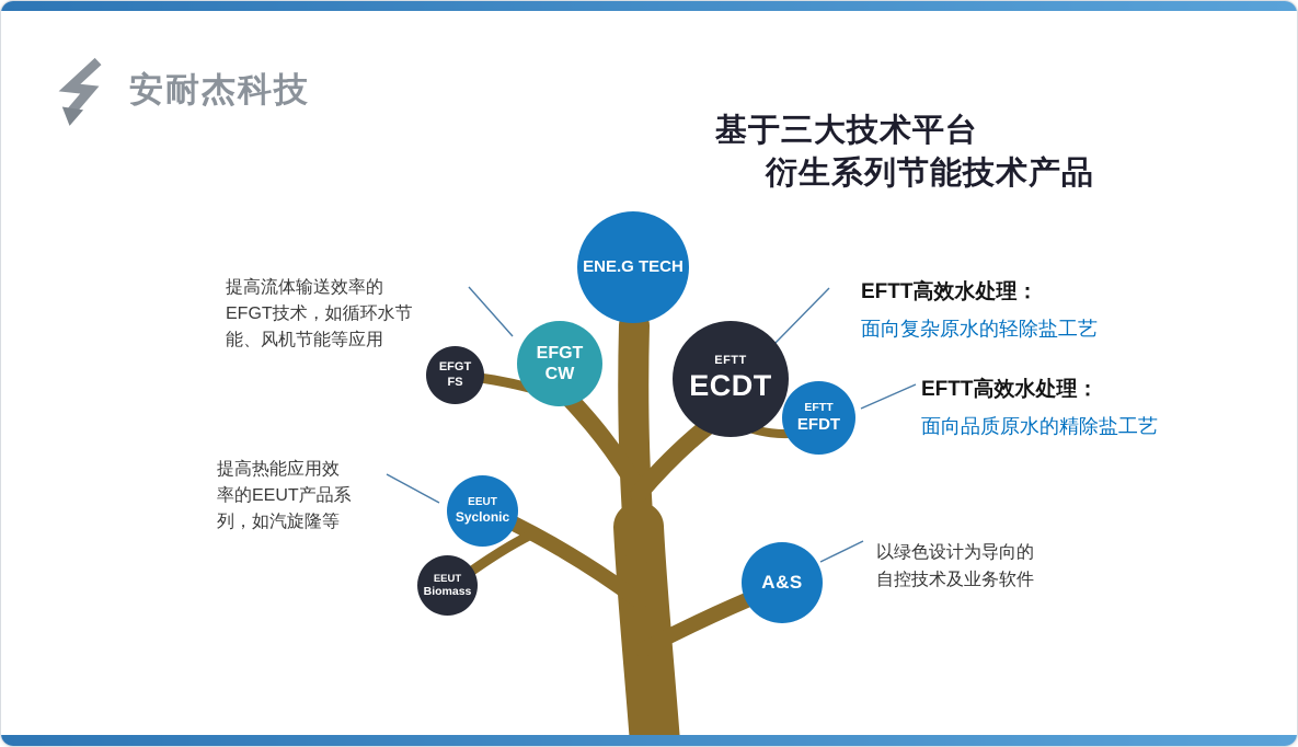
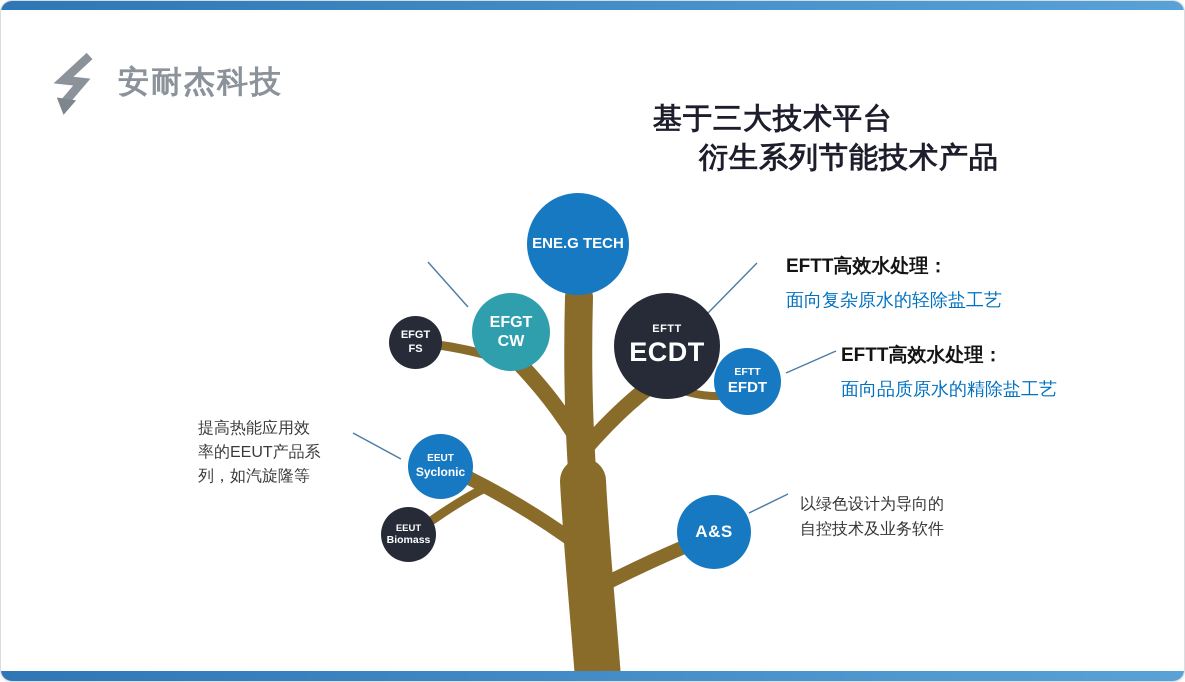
  安耐杰科技
  基于三大技术平台
  衍生系列节能技术产品
  ENE.G TECH
  EFGT
  CW
  EFGT
  FS
  EFTT
  ECDT
  EFTT
  EFDT
  EEUT
  Syclonic
  EEUT
  Biomass
  A&S
- 提高流体输送效率的
- EFGT技术，如循环水节
- 能、风机节能等应用
  提高热能应用效
  率的EEUT产品系
  列，如汽旋隆等
  EFTT高效水处理：
  面向复杂原水的轻除盐工艺
  EFTT高效水处理：
  面向品质原水的精除盐工艺
  以绿色设计为导向的
  自控技术及业务软件
